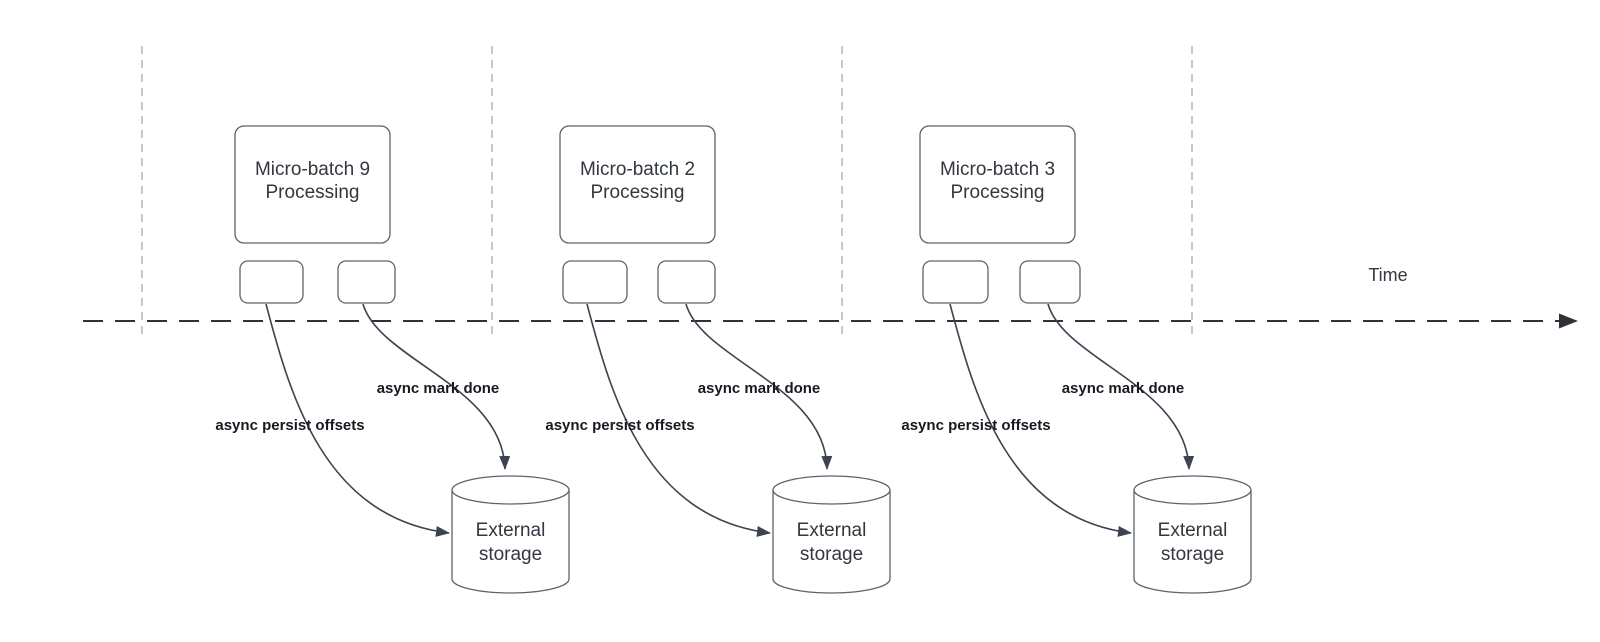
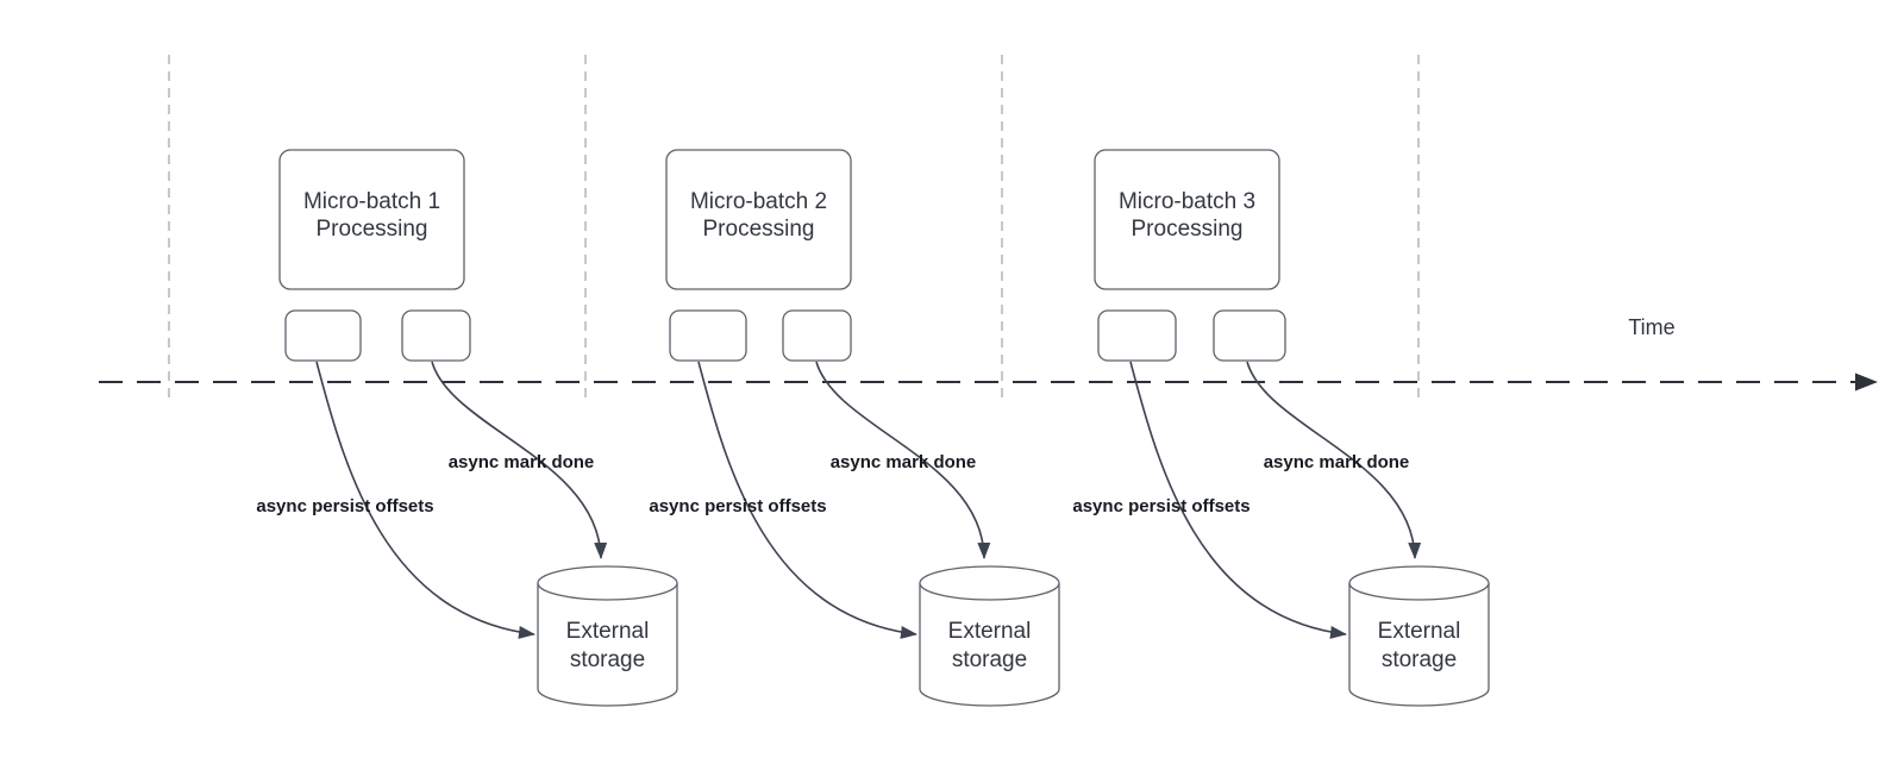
  Time
- Micro-batch 9
+ Micro-batch 1
  Processing
  async persist offsets
  async mark done
  External
  storage
  Micro-batch 2
  Processing
  async persist offsets
  async mark done
  External
  storage
  Micro-batch 3
  Processing
  async persist offsets
  async mark done
  External
  storage
